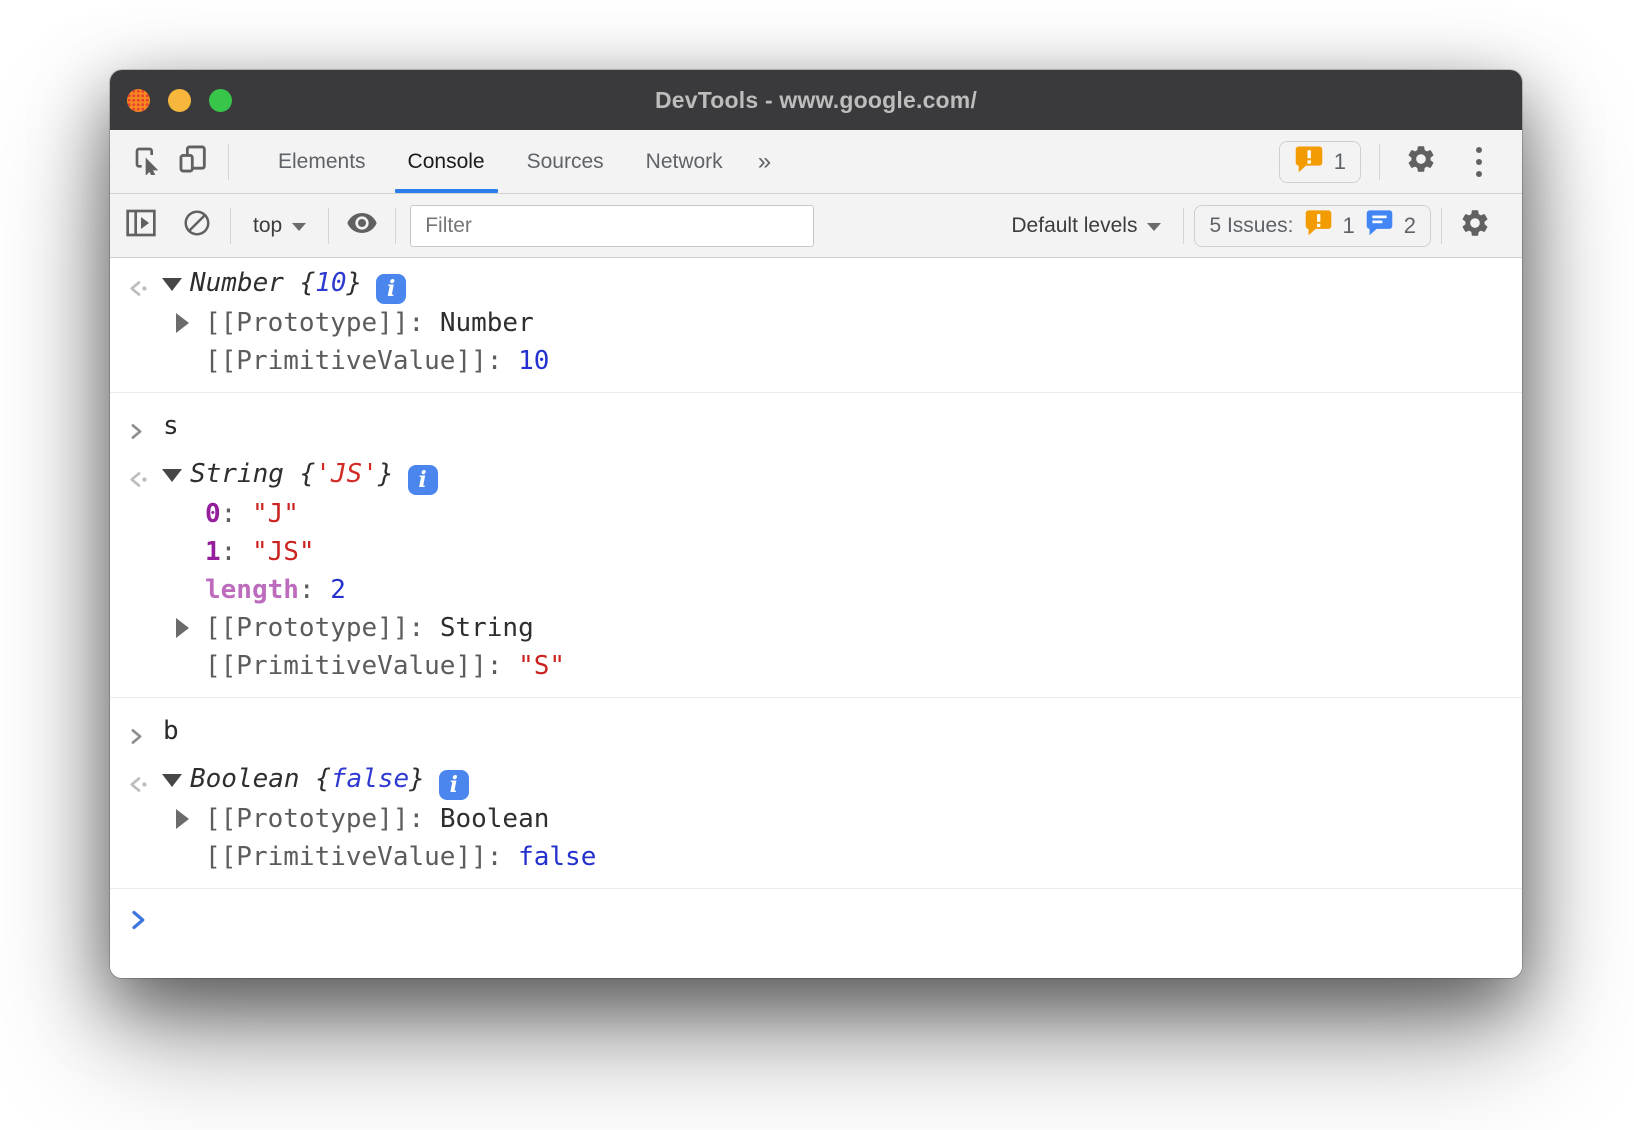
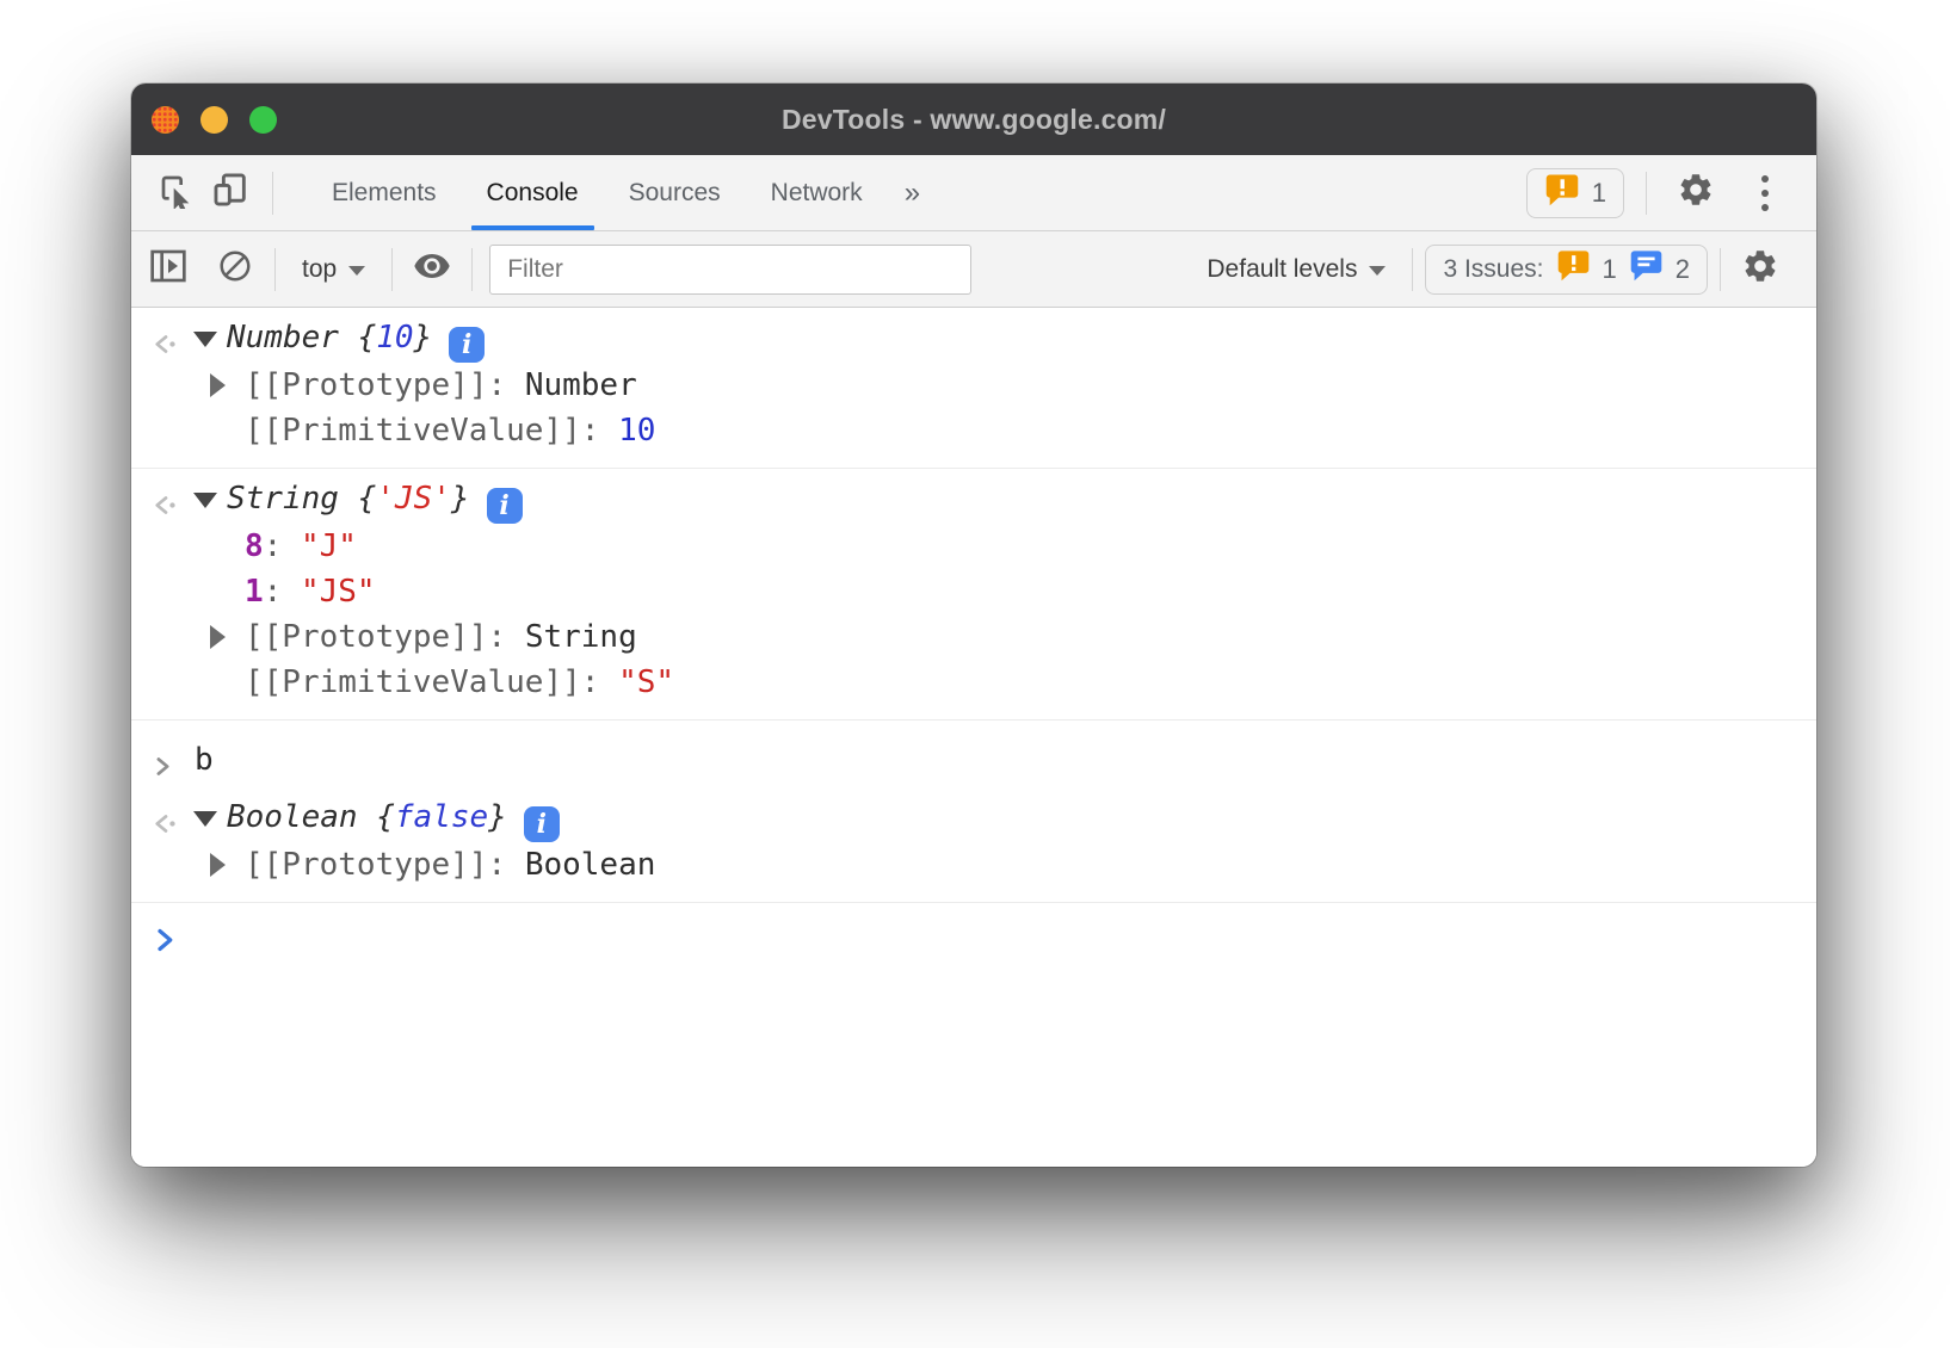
  DevTools - www.google.com/
  Elements
  Console
  Sources
  Network
  »
  1
  top
  Filter
  Default levels
- 5 Issues:
+ 3 Issues:
  1
  2
  Number {10} i
  [[Prototype]]: Number
  [[PrimitiveValue]]: 10
- s
  String {'JS'} i
- 0: "J"
+ 8: "J"
  1: "JS"
- length: 2
  [[Prototype]]: String
  [[PrimitiveValue]]: "S"
  b
  Boolean {false} i
  [[Prototype]]: Boolean
- [[PrimitiveValue]]: false
